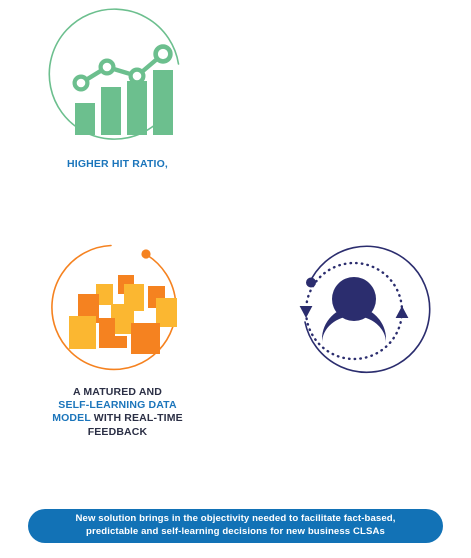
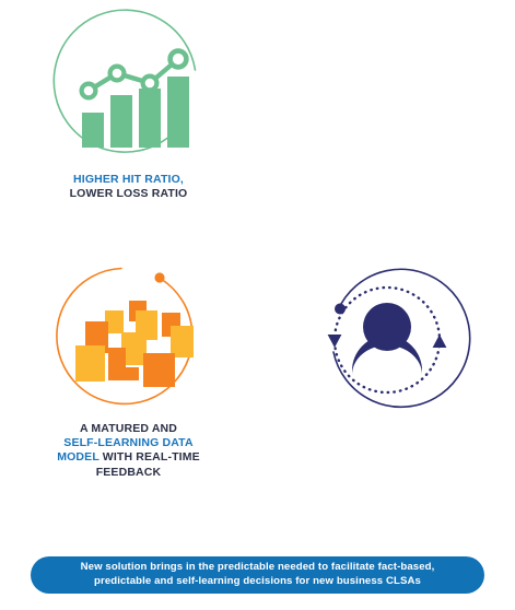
  HIGHER HIT RATIO,
+ LOWER LOSS RATIO
  A MATURED AND
  SELF-LEARNING DATA
  MODEL WITH REAL-TIME
  FEEDBACK
- New solution brings in the objectivity needed to facilitate fact-based,
+ New solution brings in the predictable needed to facilitate fact-based,
  predictable and self-learning decisions for new business CLSAs
